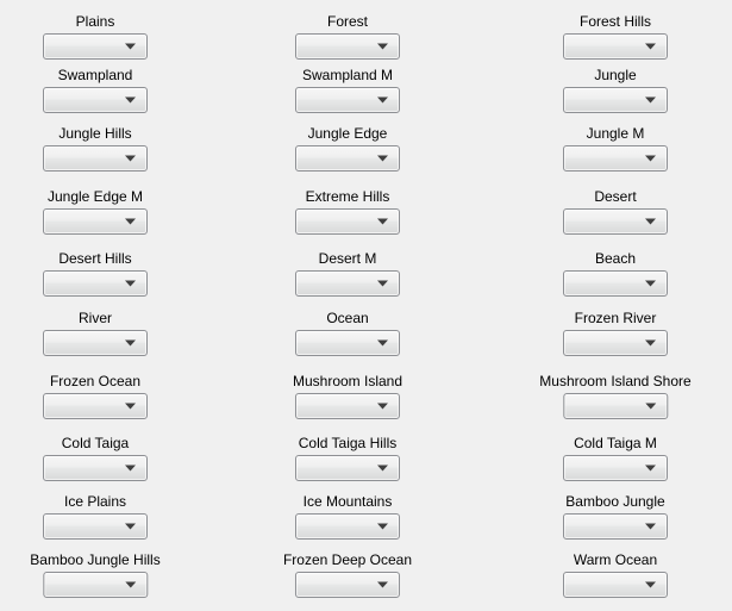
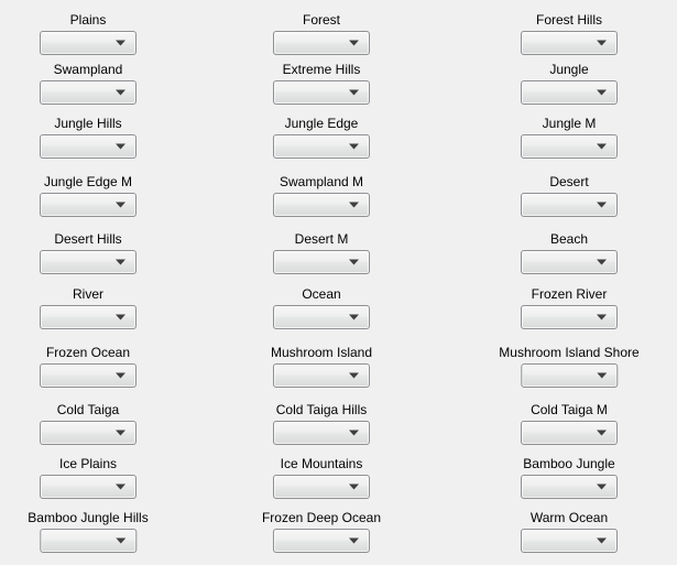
  Plains
  Forest
  Forest Hills
  Swampland
- Swampland M
+ Extreme Hills
  Jungle
  Jungle Hills
  Jungle Edge
  Jungle M
  Jungle Edge M
- Extreme Hills
+ Swampland M
  Desert
  Desert Hills
  Desert M
  Beach
  River
  Ocean
  Frozen River
  Frozen Ocean
  Mushroom Island
  Mushroom Island Shore
  Cold Taiga
  Cold Taiga Hills
  Cold Taiga M
  Ice Plains
  Ice Mountains
  Bamboo Jungle
  Bamboo Jungle Hills
  Frozen Deep Ocean
  Warm Ocean
